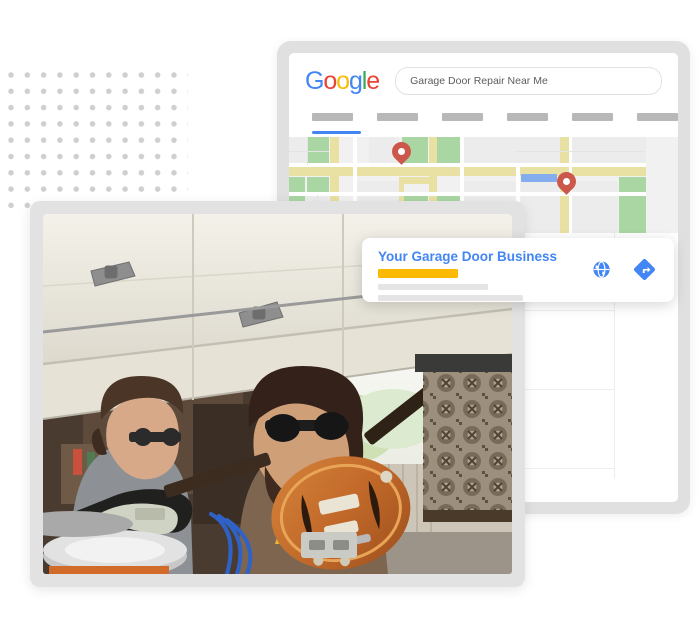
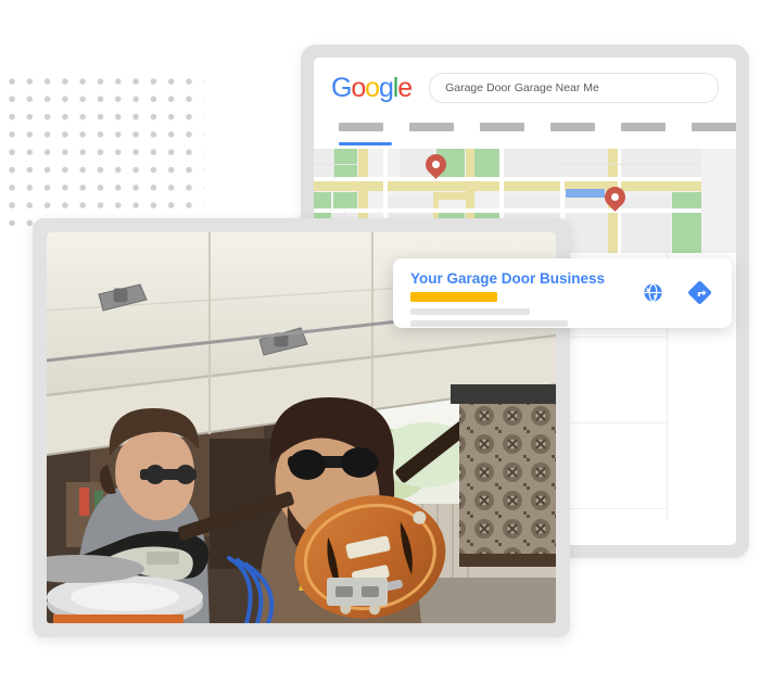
  Google
- Garage Door Repair Near Me
+ Garage Door Garage Near Me
  Your Garage Door Business
